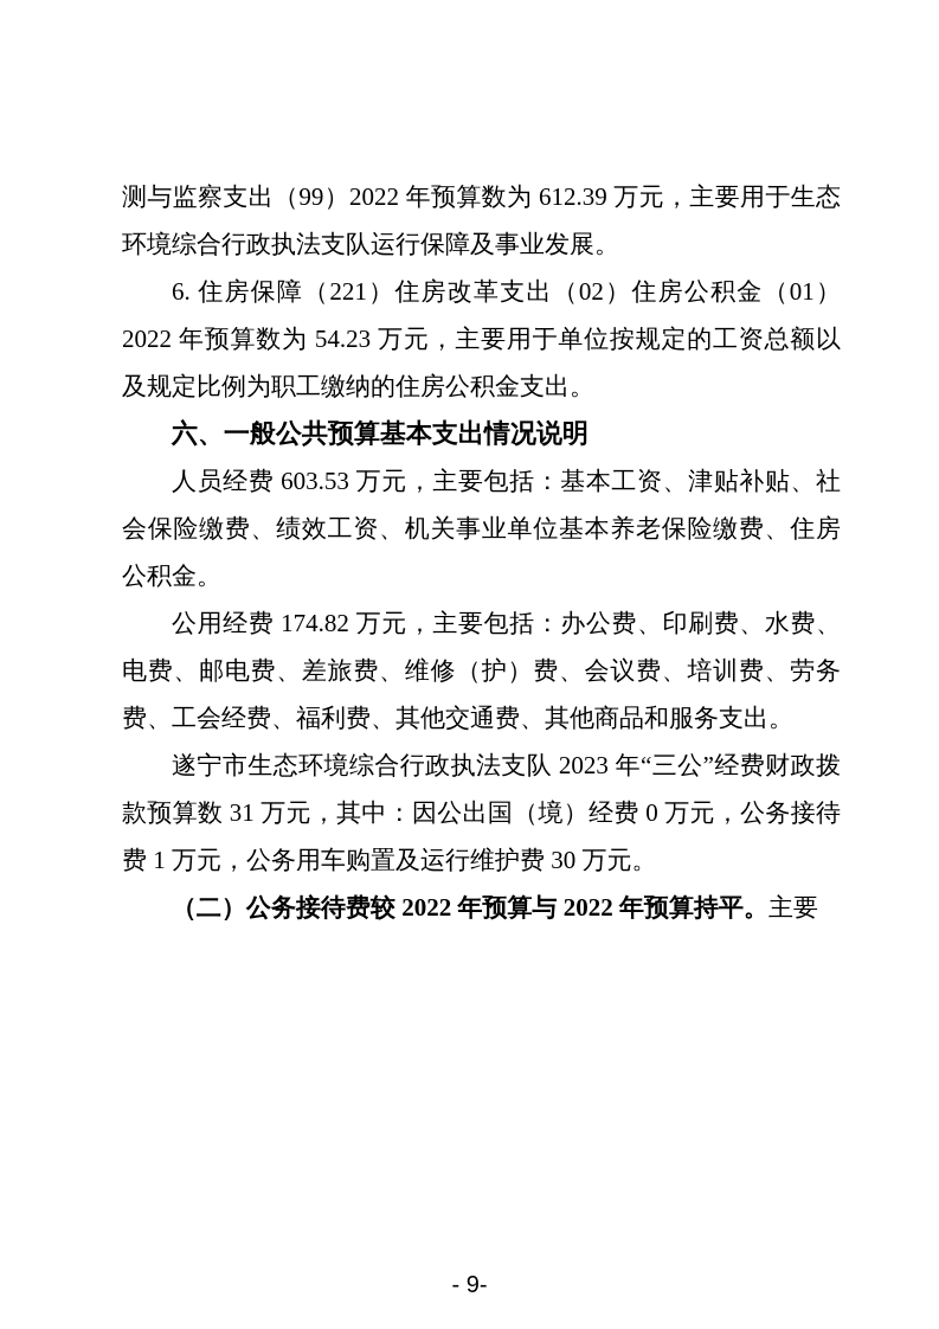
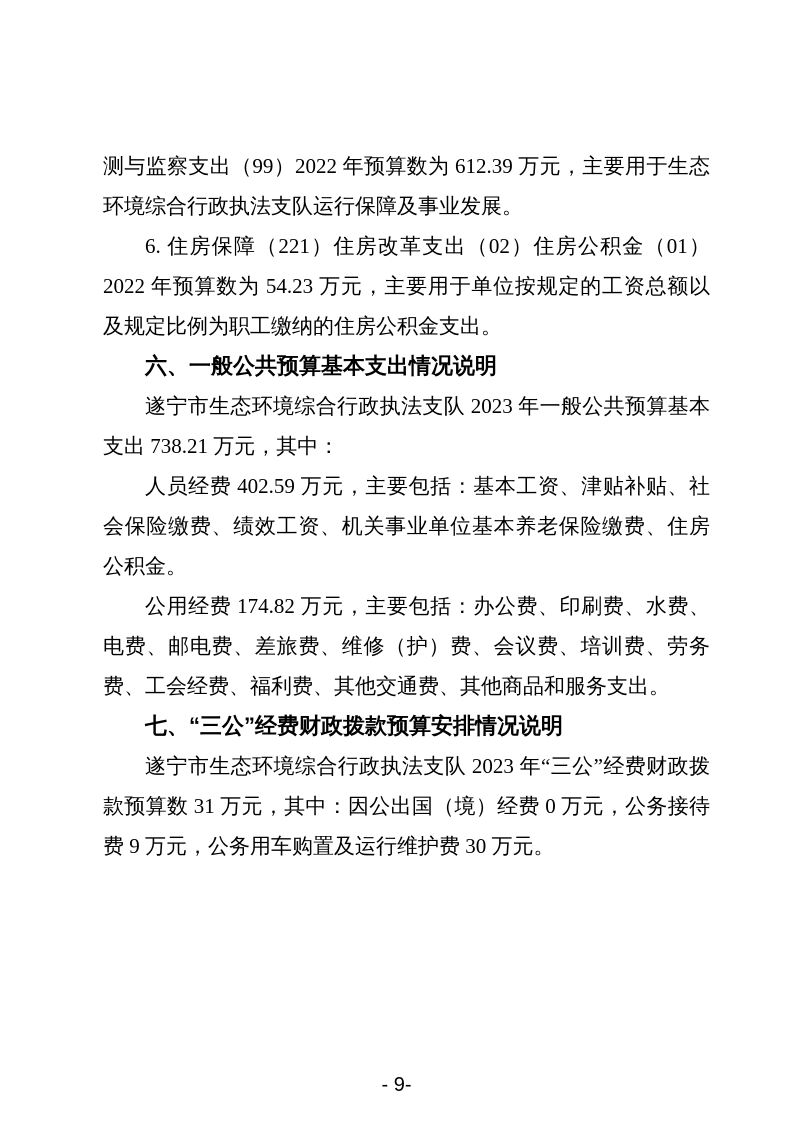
  测与监察支出（99）2022 年预算数为 612.39 万元，主要用于生态环境综合行政执法支队运行保障及事业发展。
  6. 住房保障（221）住房改革支出（02）住房公积金（01）2022 年预算数为 54.23 万元，主要用于单位按规定的工资总额以及规定比例为职工缴纳的住房公积金支出。
  六、一般公共预算基本支出情况说明
+ 遂宁市生态环境综合行政执法支队 2023 年一般公共预算基本支出 738.21 万元，其中：
- 人员经费 603.53 万元，主要包括：基本工资、津贴补贴、社会保险缴费、绩效工资、机关事业单位基本养老保险缴费、住房公积金。
+ 人员经费 402.59 万元，主要包括：基本工资、津贴补贴、社会保险缴费、绩效工资、机关事业单位基本养老保险缴费、住房公积金。
  公用经费 174.82 万元，主要包括：办公费、印刷费、水费、电费、邮电费、差旅费、维修（护）费、会议费、培训费、劳务费、工会经费、福利费、其他交通费、其他商品和服务支出。
+ 七、“三公”经费财政拨款预算安排情况说明
- 遂宁市生态环境综合行政执法支队 2023 年“三公”经费财政拨款预算数 31 万元，其中：因公出国（境）经费 0 万元，公务接待费 1 万元，公务用车购置及运行维护费 30 万元。
+ 遂宁市生态环境综合行政执法支队 2023 年“三公”经费财政拨款预算数 31 万元，其中：因公出国（境）经费 0 万元，公务接待费 9 万元，公务用车购置及运行维护费 30 万元。
- （二）公务接待费较 2022 年预算与 2022 年预算持平。主要
  - 9-
